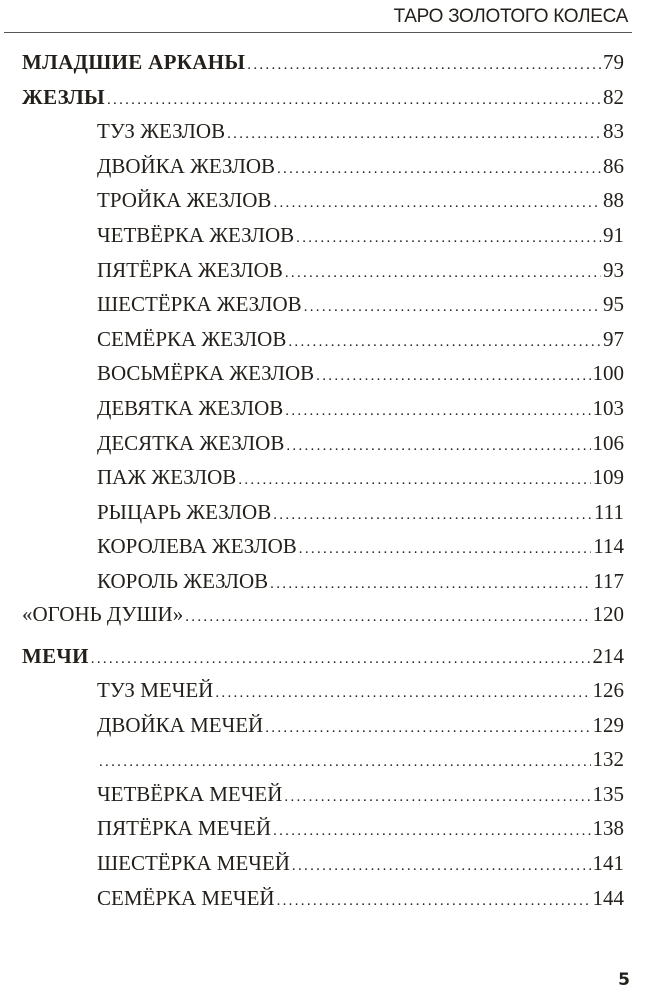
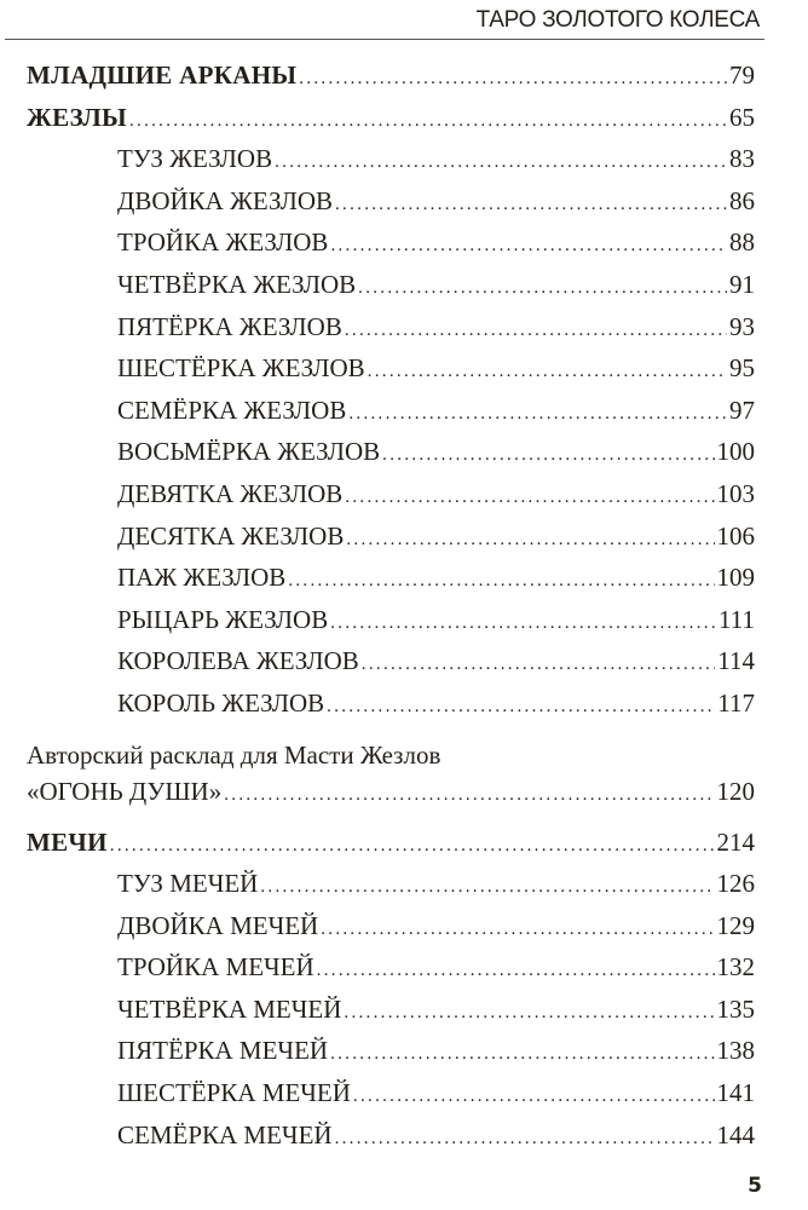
  ТАРО ЗОЛОТОГО КОЛЕСА
  МЛАДШИЕ АРКАНЫ
  79
  ЖЕЗЛЫ
- 82
+ 65
  ТУЗ ЖЕЗЛОВ
  83
  ДВОЙКА ЖЕЗЛОВ
  86
  ТРОЙКА ЖЕЗЛОВ
  88
  ЧЕТВЁРКА ЖЕЗЛОВ
  91
  ПЯТЁРКА ЖЕЗЛОВ
  93
  ШЕСТЁРКА ЖЕЗЛОВ
  95
  СЕМЁРКА ЖЕЗЛОВ
  97
  ВОСЬМЁРКА ЖЕЗЛОВ
  100
  ДЕВЯТКА ЖЕЗЛОВ
  103
  ДЕСЯТКА ЖЕЗЛОВ
  106
  ПАЖ ЖЕЗЛОВ
  109
  РЫЦАРЬ ЖЕЗЛОВ
  111
  КОРОЛЕВА ЖЕЗЛОВ
  114
  КОРОЛЬ ЖЕЗЛОВ
  117
+ Авторский расклад для Масти Жезлов
  «ОГОНЬ ДУШИ»
  120
  МЕЧИ
  214
  ТУЗ МЕЧЕЙ
  126
  ДВОЙКА МЕЧЕЙ
  129
+ ТРОЙКА МЕЧЕЙ
  132
  ЧЕТВЁРКА МЕЧЕЙ
  135
  ПЯТЁРКА МЕЧЕЙ
  138
  ШЕСТЁРКА МЕЧЕЙ
  141
  СЕМЁРКА МЕЧЕЙ
  144
  5
